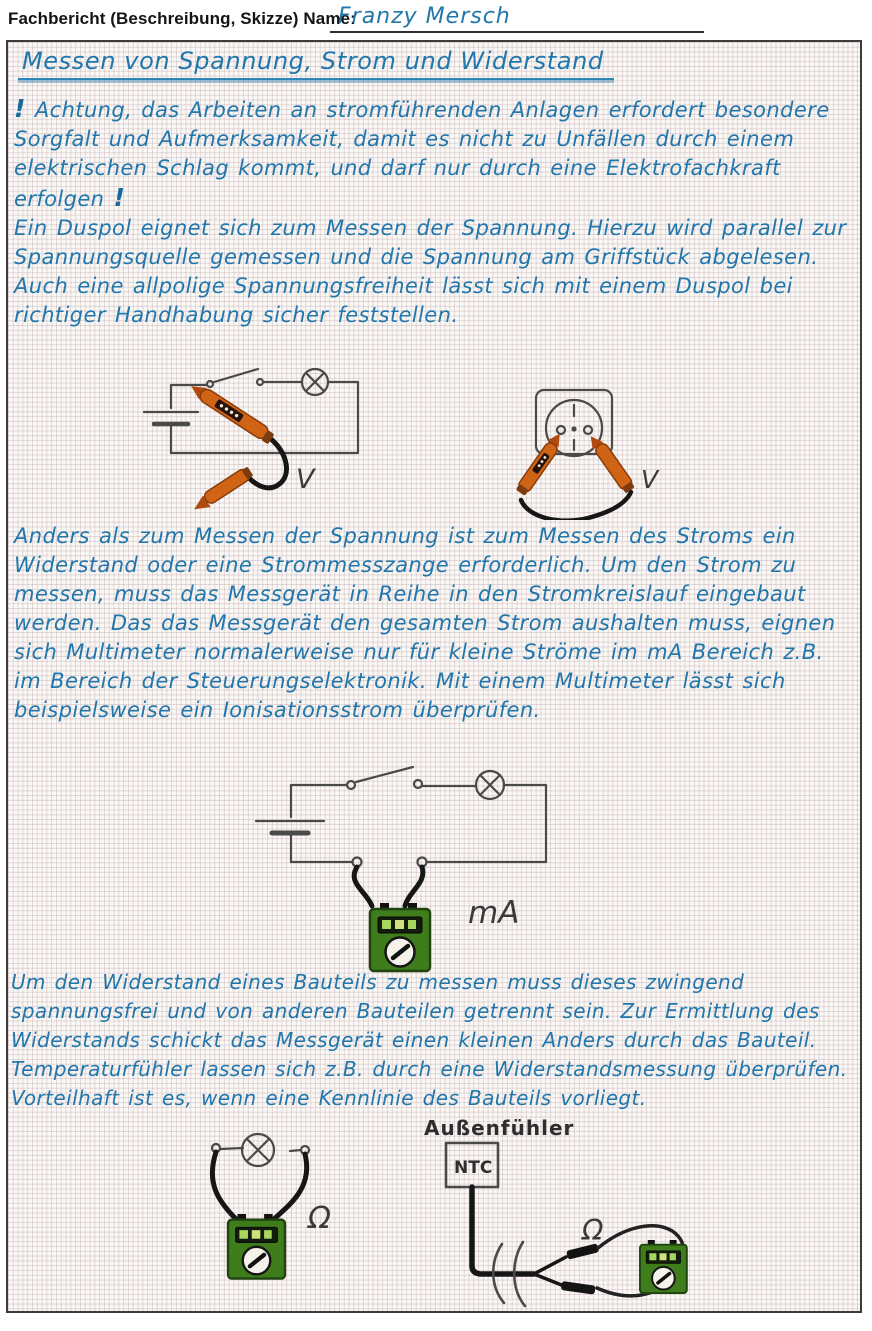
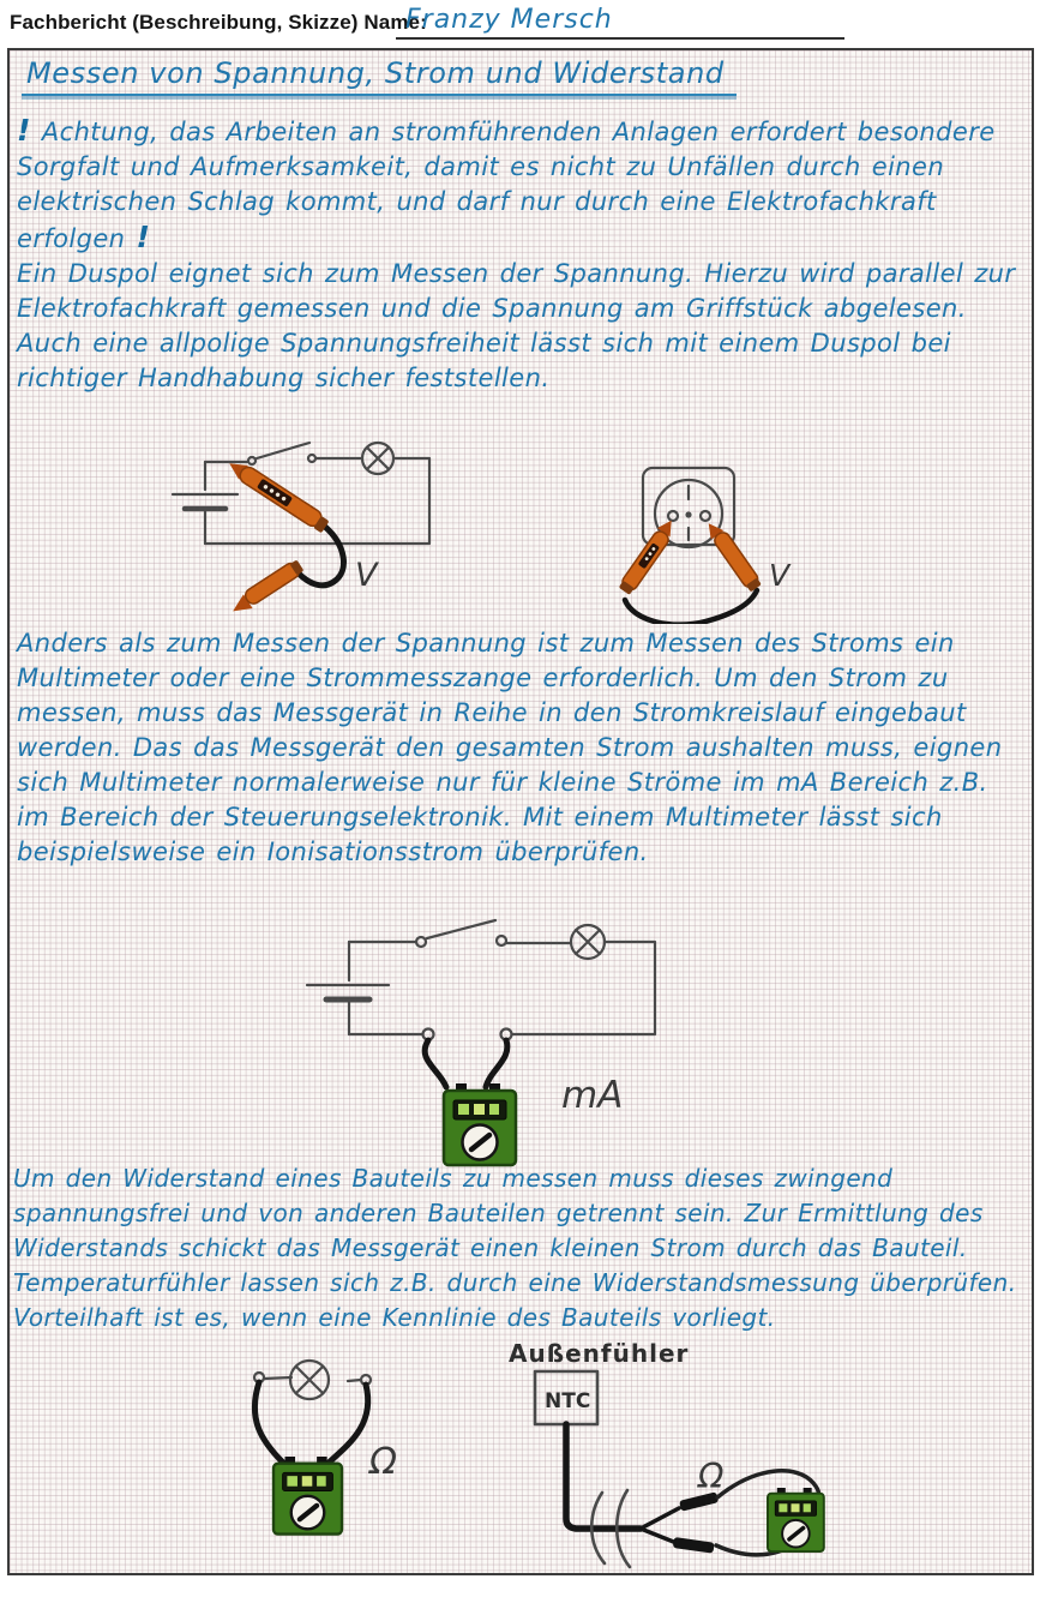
  Fachbericht (Beschreibung, Skizze) Name:
  Franzy Mersch
  Messen von Spannung, Strom und Widerstand
- ! Achtung, das Arbeiten an stromführenden Anlagen erfordert besondere Sorgfalt und Aufmerksamkeit, damit es nicht zu Unfällen durch einem elektrischen Schlag kommt, und darf nur durch eine Elektrofachkraft erfolgen !
+ ! Achtung, das Arbeiten an stromführenden Anlagen erfordert besondere Sorgfalt und Aufmerksamkeit, damit es nicht zu Unfällen durch einen elektrischen Schlag kommt, und darf nur durch eine Elektrofachkraft erfolgen !
- Ein Duspol eignet sich zum Messen der Spannung. Hierzu wird parallel zur Spannungsquelle gemessen und die Spannung am Griffstück abgelesen. Auch eine allpolige Spannungsfreiheit lässt sich mit einem Duspol bei richtiger Handhabung sicher feststellen.
+ Ein Duspol eignet sich zum Messen der Spannung. Hierzu wird parallel zur Elektrofachkraft gemessen und die Spannung am Griffstück abgelesen. Auch eine allpolige Spannungsfreiheit lässt sich mit einem Duspol bei richtiger Handhabung sicher feststellen.
  V
  V
- Anders als zum Messen der Spannung ist zum Messen des Stroms ein Widerstand oder eine Strommesszange erforderlich. Um den Strom zu messen, muss das Messgerät in Reihe in den Stromkreislauf eingebaut werden. Das das Messgerät den gesamten Strom aushalten muss, eignen sich Multimeter normalerweise nur für kleine Ströme im mA Bereich z.B. im Bereich der Steuerungselektronik. Mit einem Multimeter lässt sich beispielsweise ein Ionisationsstrom überprüfen.
+ Anders als zum Messen der Spannung ist zum Messen des Stroms ein Multimeter oder eine Strommesszange erforderlich. Um den Strom zu messen, muss das Messgerät in Reihe in den Stromkreislauf eingebaut werden. Das das Messgerät den gesamten Strom aushalten muss, eignen sich Multimeter normalerweise nur für kleine Ströme im mA Bereich z.B. im Bereich der Steuerungselektronik. Mit einem Multimeter lässt sich beispielsweise ein Ionisationsstrom überprüfen.
  mA
- Um den Widerstand eines Bauteils zu messen muss dieses zwingend spannungsfrei und von anderen Bauteilen getrennt sein. Zur Ermittlung des Widerstands schickt das Messgerät einen kleinen Anders durch das Bauteil. Temperaturfühler lassen sich z.B. durch eine Widerstandsmessung überprüfen. Vorteilhaft ist es, wenn eine Kennlinie des Bauteils vorliegt.
+ Um den Widerstand eines Bauteils zu messen muss dieses zwingend spannungsfrei und von anderen Bauteilen getrennt sein. Zur Ermittlung des Widerstands schickt das Messgerät einen kleinen Strom durch das Bauteil. Temperaturfühler lassen sich z.B. durch eine Widerstandsmessung überprüfen. Vorteilhaft ist es, wenn eine Kennlinie des Bauteils vorliegt.
  Ω
  Außenfühler
  NTC
  Ω
